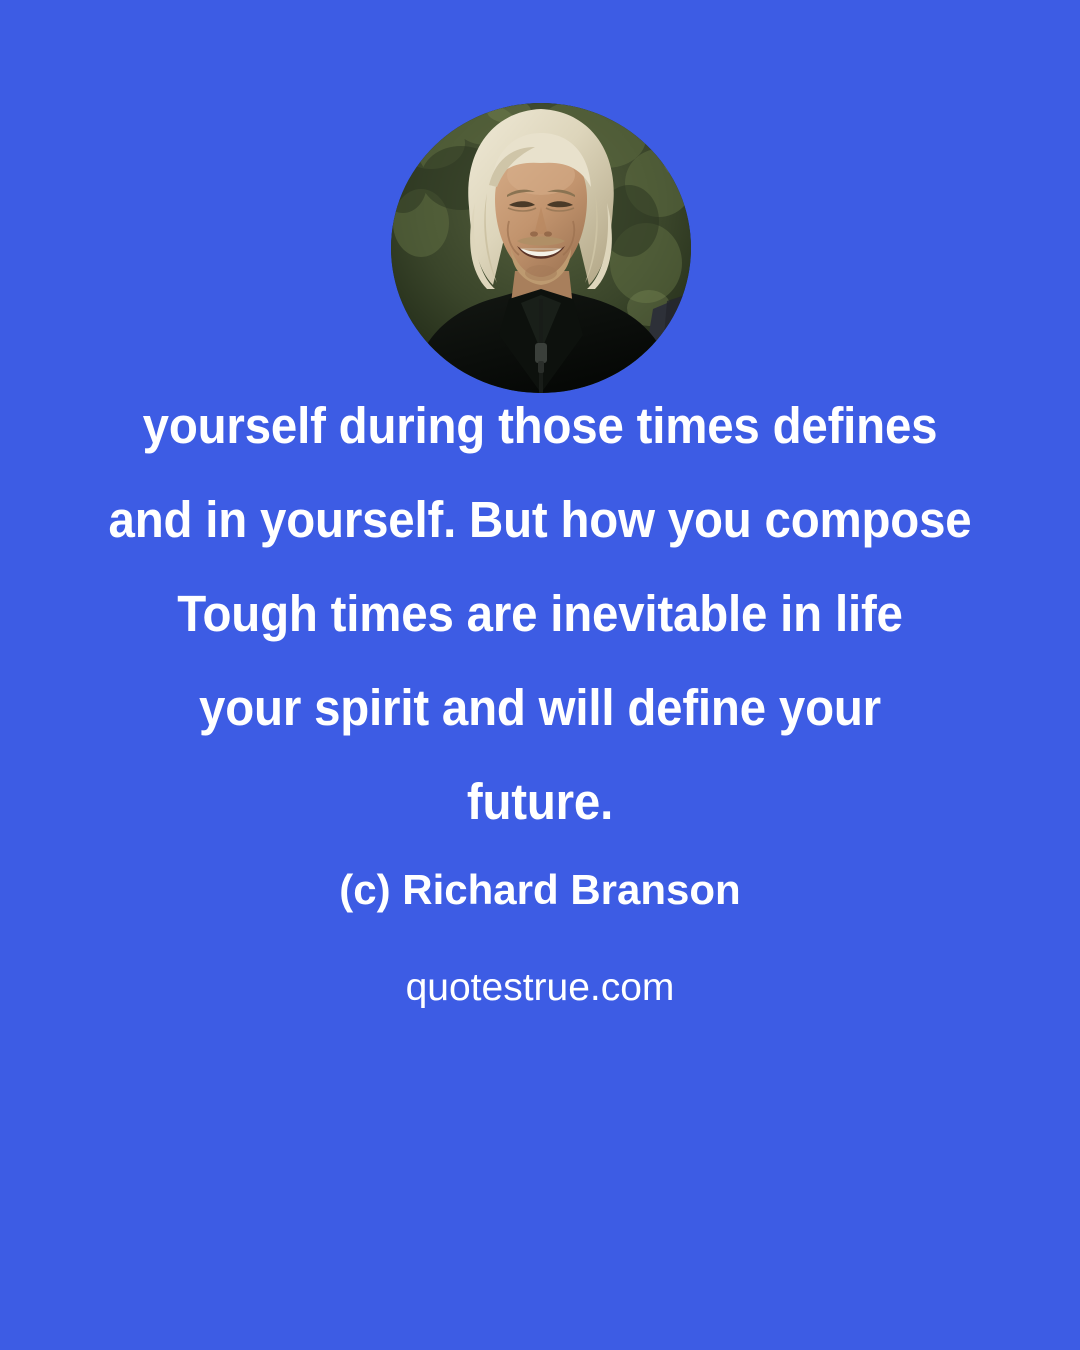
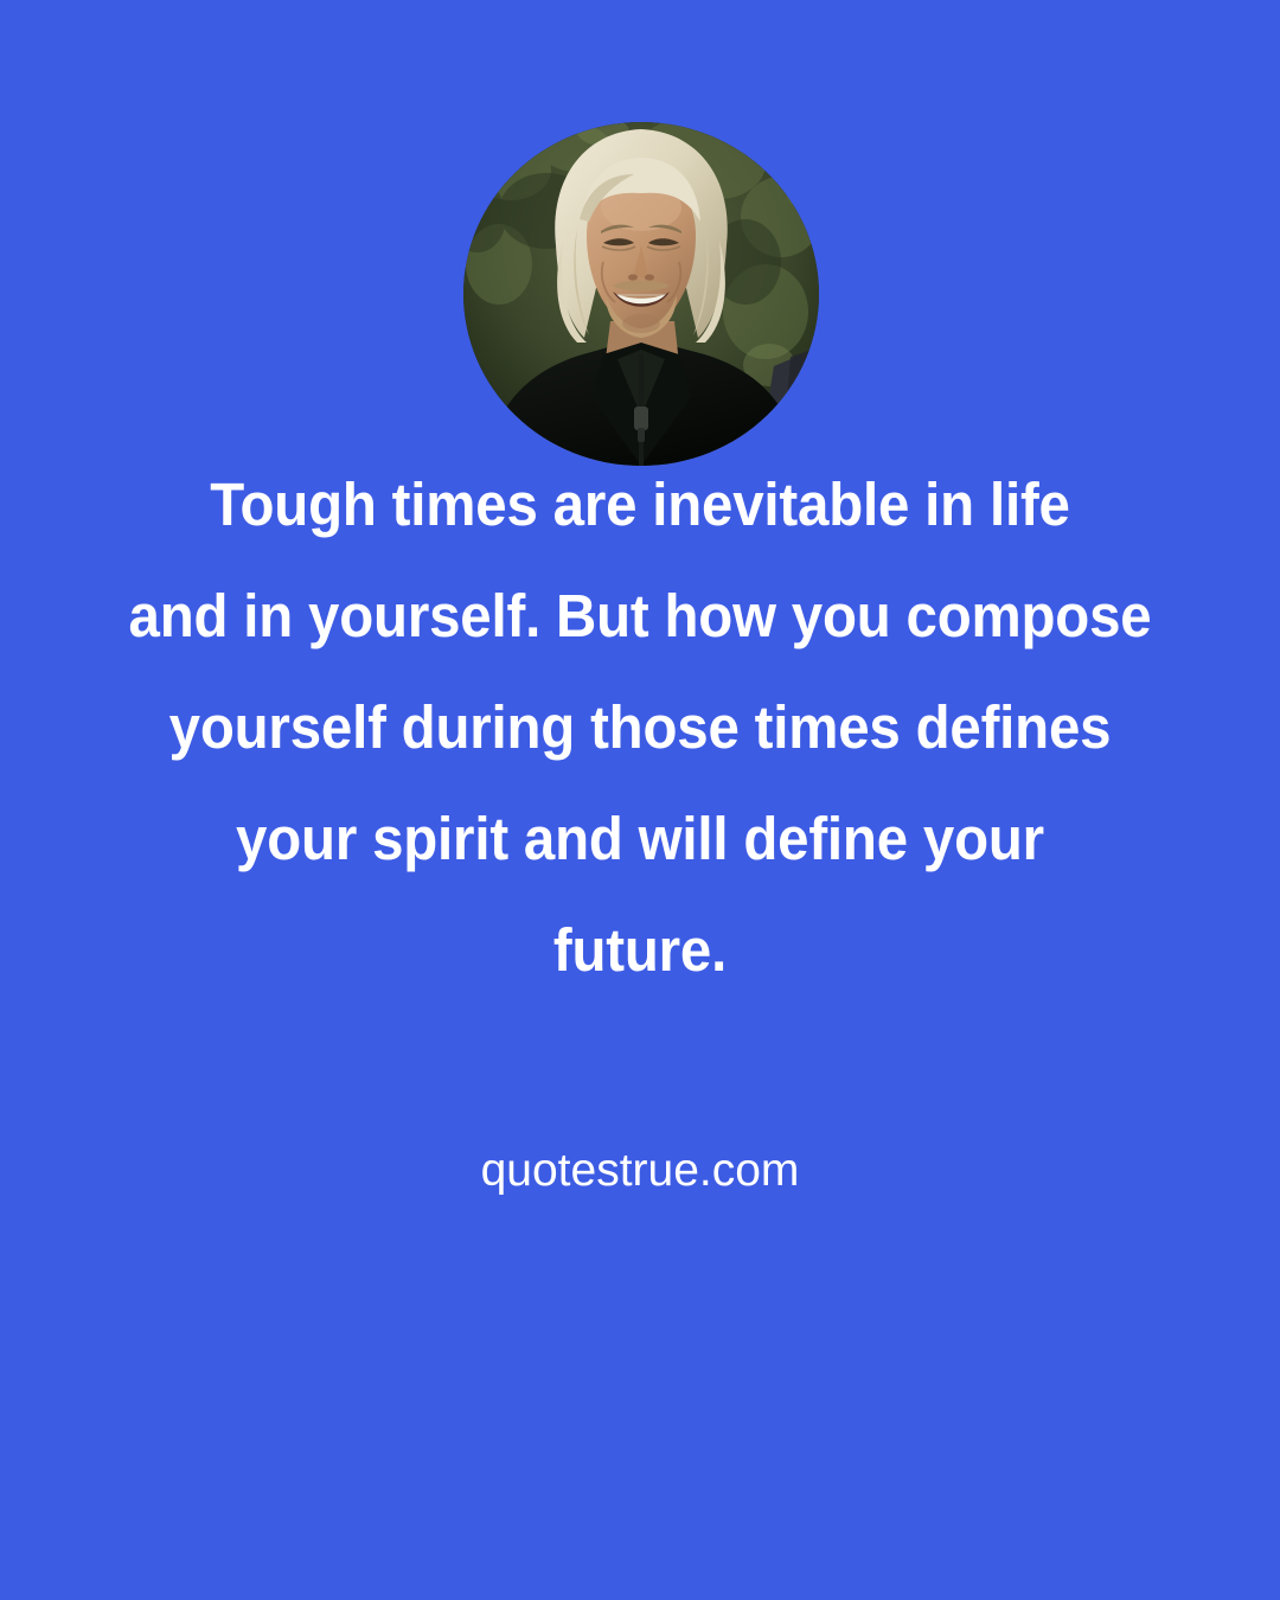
- yourself during those times defines
+ Tough times are inevitable in life
  and in yourself. But how you compose
- Tough times are inevitable in life
+ yourself during those times defines
  your spirit and will define your
  future.
- (c) Richard Branson
  quotestrue.com
